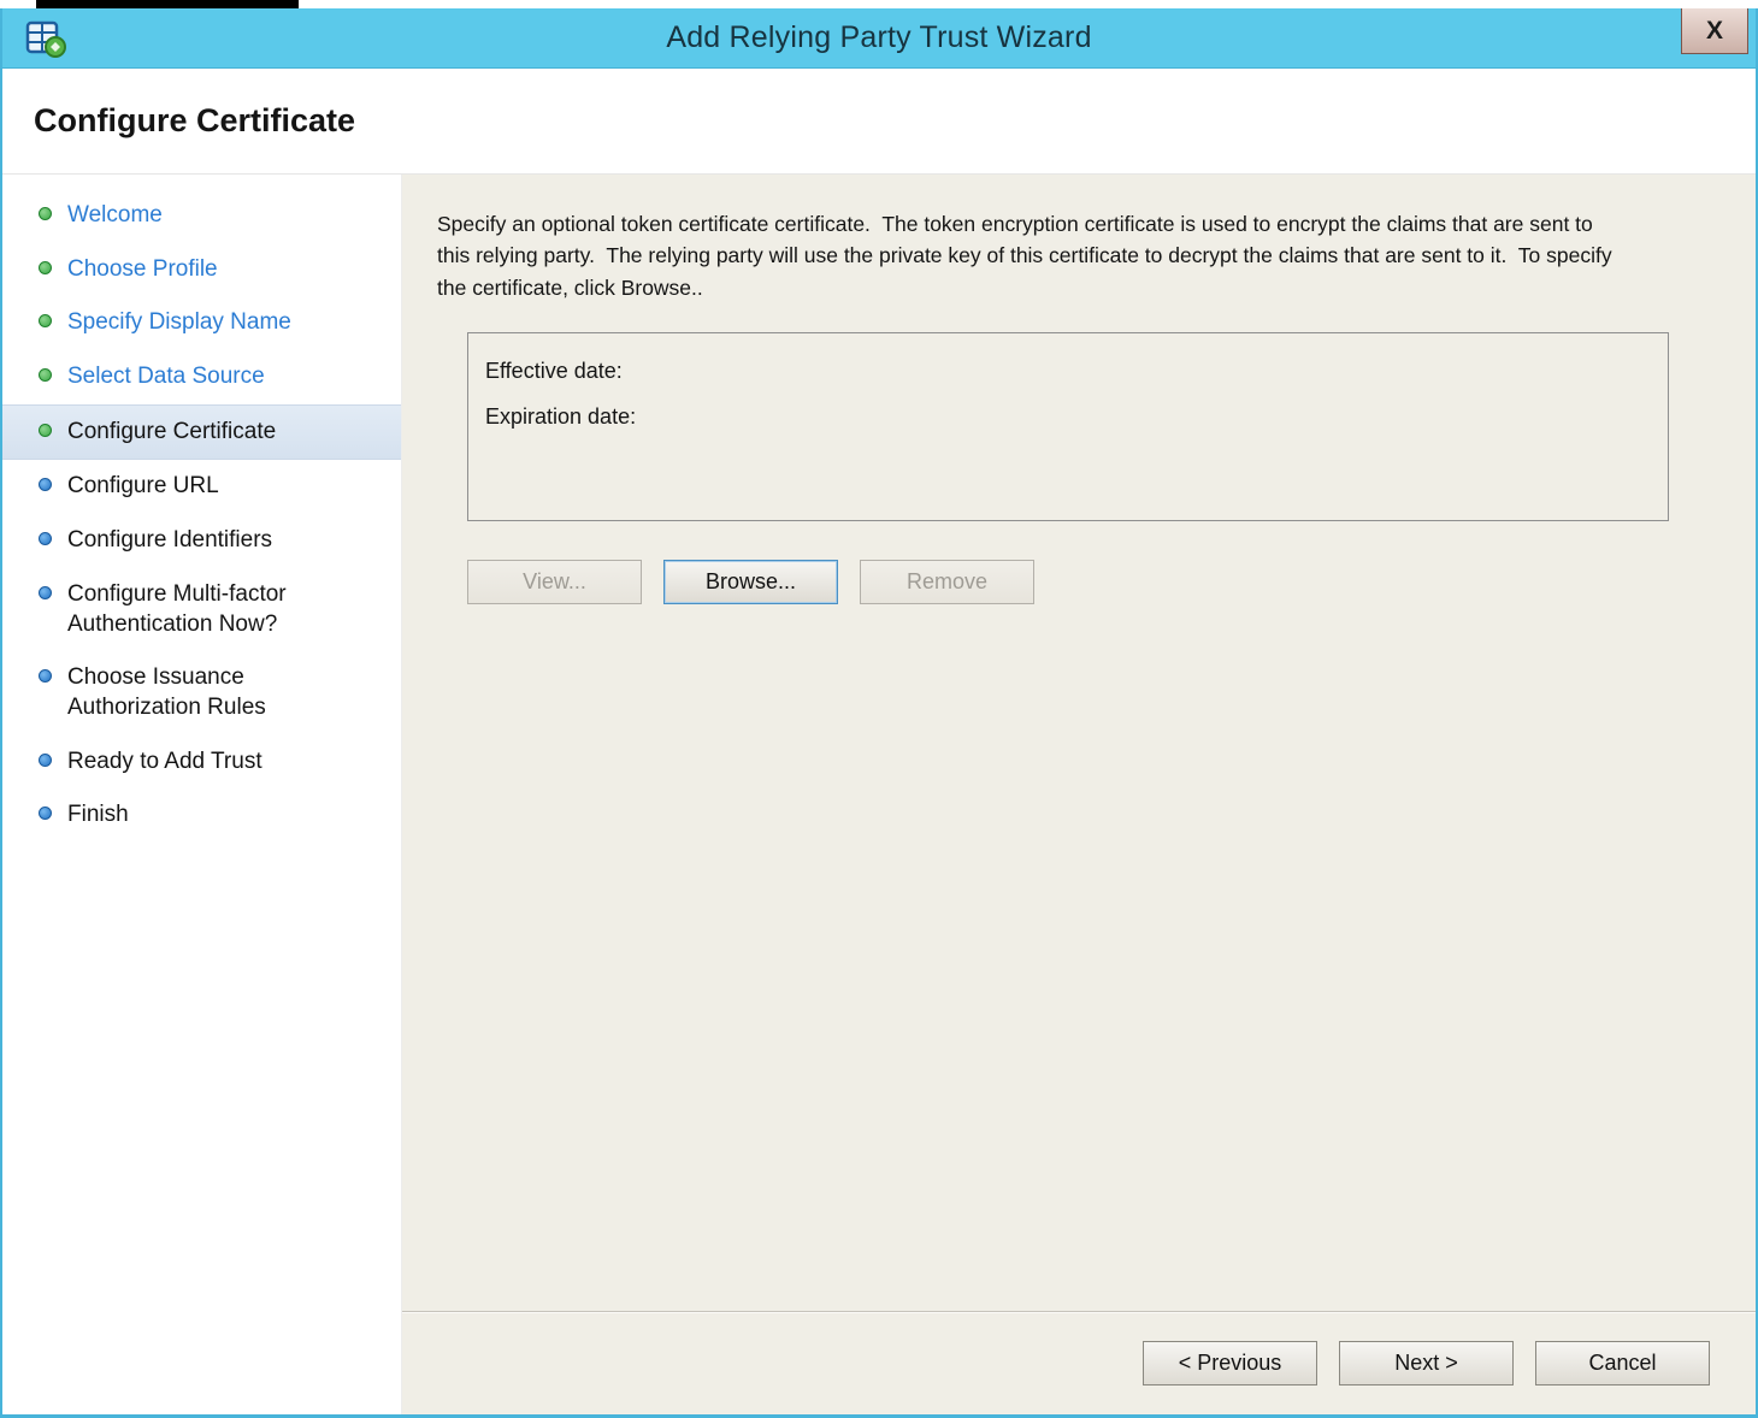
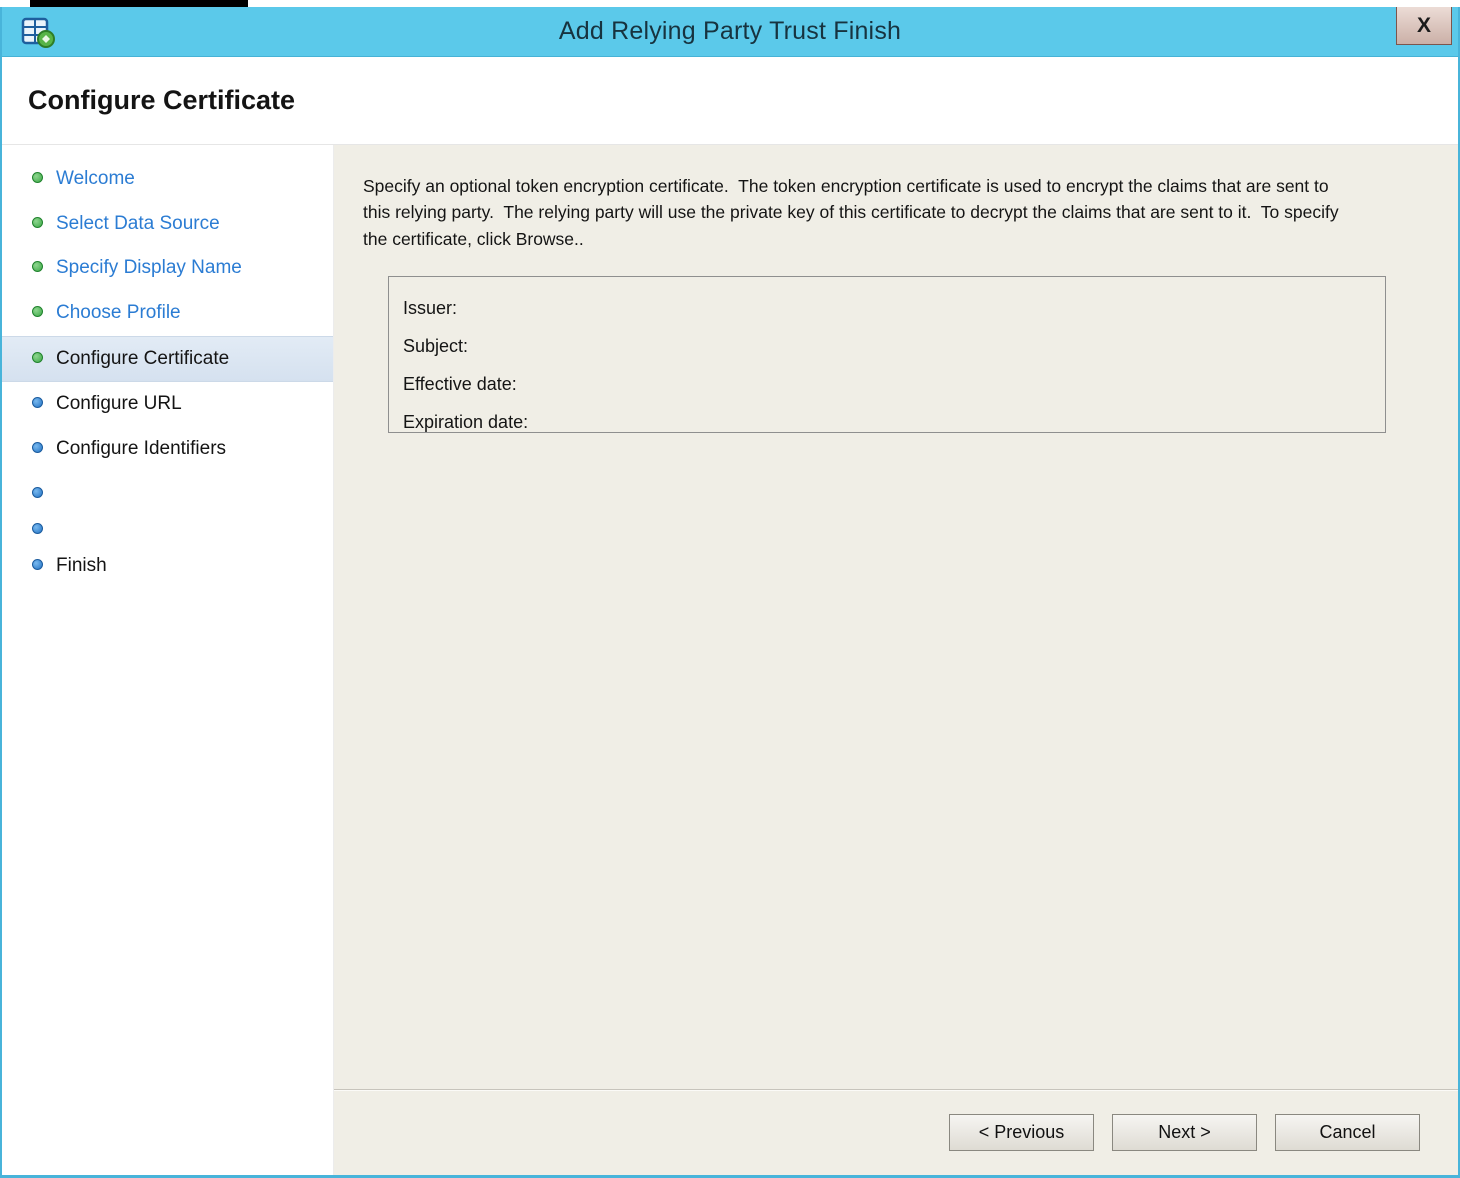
- Add Relying Party Trust Wizard
+ Add Relying Party Trust Finish
  X
  Configure Certificate
  Welcome
- Choose Profile
+ Select Data Source
  Specify Display Name
- Select Data Source
+ Choose Profile
  Configure Certificate
  Configure URL
  Configure Identifiers
- Configure Multi-factor Authentication Now?
- Choose Issuance Authorization Rules
- Ready to Add Trust
  Finish
- Specify an optional token certificate certificate. The token encryption certificate is used to encrypt the claims that are sent to this relying party. The relying party will use the private key of this certificate to decrypt the claims that are sent to it. To specify the certificate, click Browse..
+ Specify an optional token encryption certificate. The token encryption certificate is used to encrypt the claims that are sent to this relying party. The relying party will use the private key of this certificate to decrypt the claims that are sent to it. To specify the certificate, click Browse..
+ Issuer:
+ Subject:
  Effective date:
  Expiration date:
- View...
- Browse...
- Remove
  < Previous
  Next >
  Cancel
